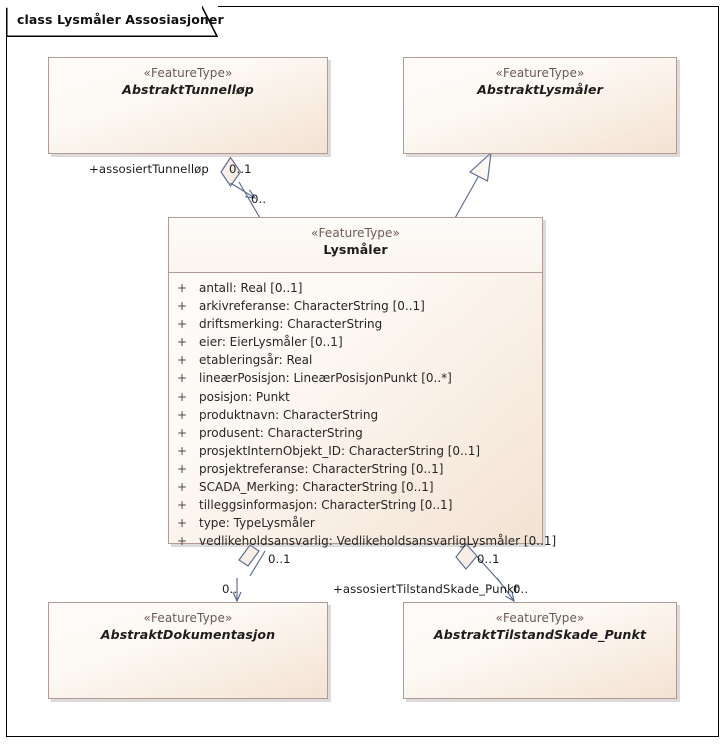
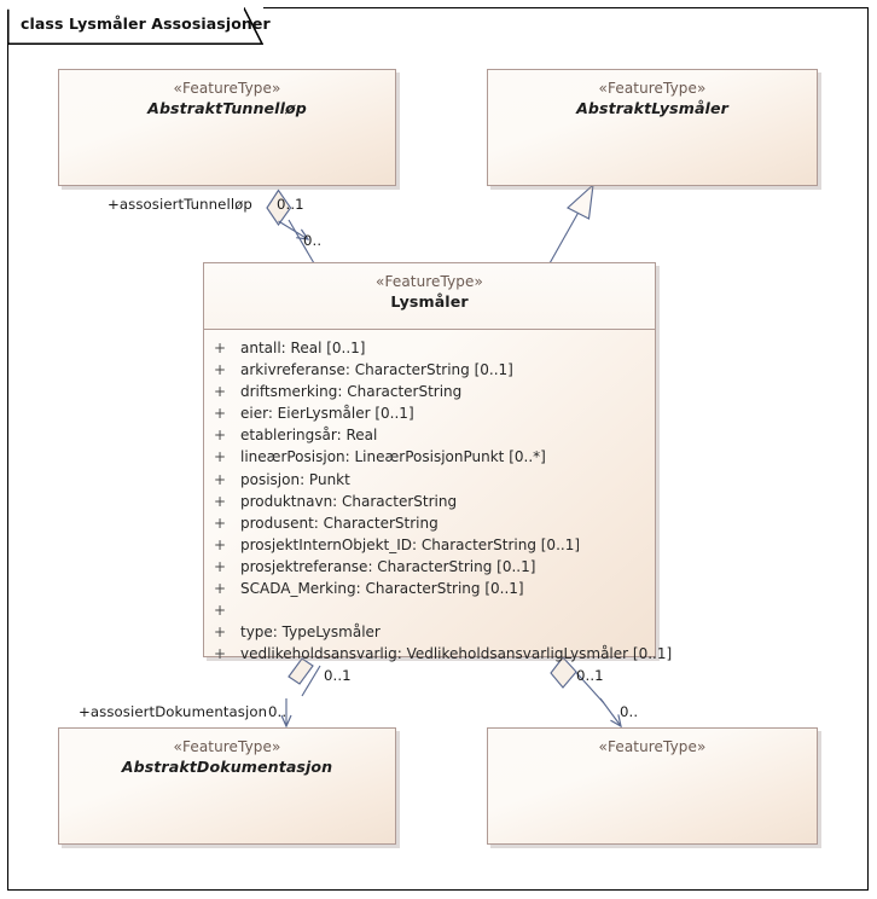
  class Lysmåler Assosiasjoner
  «FeatureType»
  AbstraktTunnelløp
  «FeatureType»
  AbstraktLysmåler
  «FeatureType»
  Lysmåler
  +
  antall: Real [0..1]
  +
  arkivreferanse: CharacterString [0..1]
  +
  driftsmerking: CharacterString
  +
  eier: EierLysmåler [0..1]
  +
  etableringsår: Real
  +
  lineærPosisjon: LineærPosisjonPunkt [0..*]
  +
  posisjon: Punkt
  +
  produktnavn: CharacterString
  +
  produsent: CharacterString
  +
  prosjektInternObjekt_ID: CharacterString [0..1]
  +
  prosjektreferanse: CharacterString [0..1]
  +
  SCADA_Merking: CharacterString [0..1]
  +
- tilleggsinformasjon: CharacterString [0..1]
  +
  type: TypeLysmåler
  +
  vedlikeholdsansvarlig: VedlikeholdsansvarligLysmåler [0..1]
  «FeatureType»
  AbstraktDokumentasjon
  «FeatureType»
- AbstraktTilstandSkade_Punkt
  +assosiertTunnelløp
  0..1
  0..
  0..1
+ +assosiertDokumentasjon
  0..
  0..1
- +assosiertTilstandSkade_Punkt
  0..
